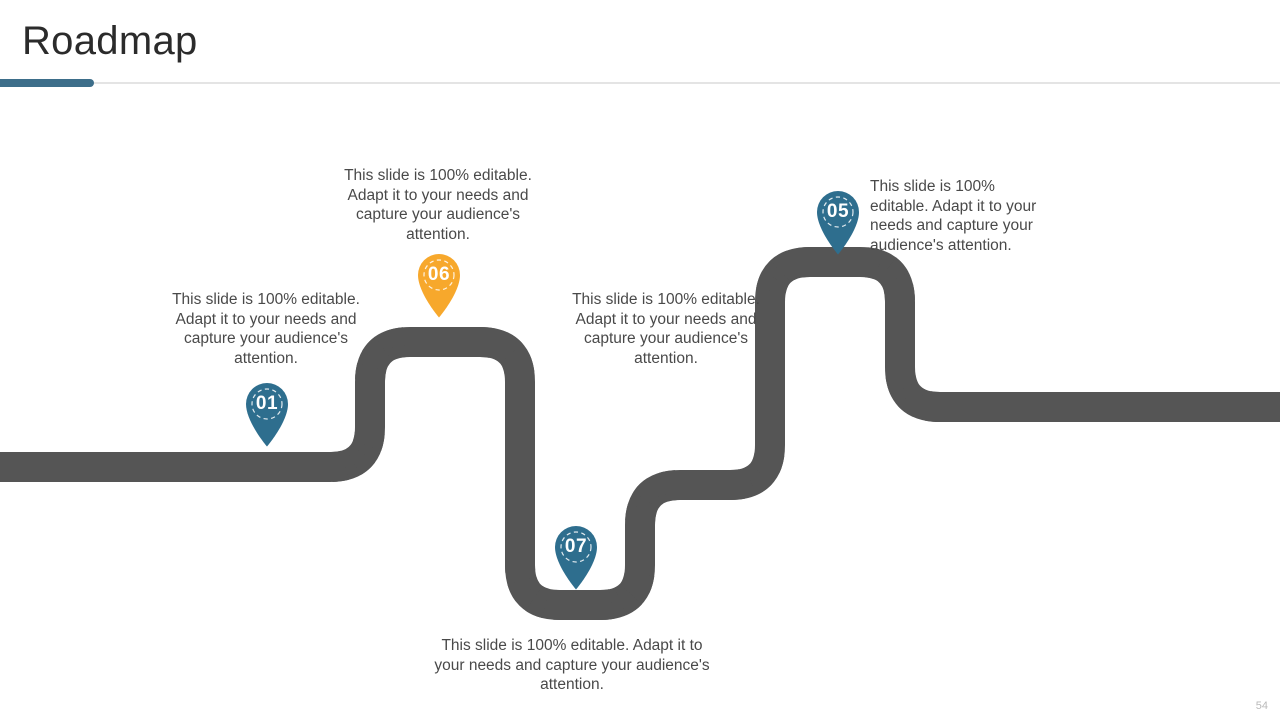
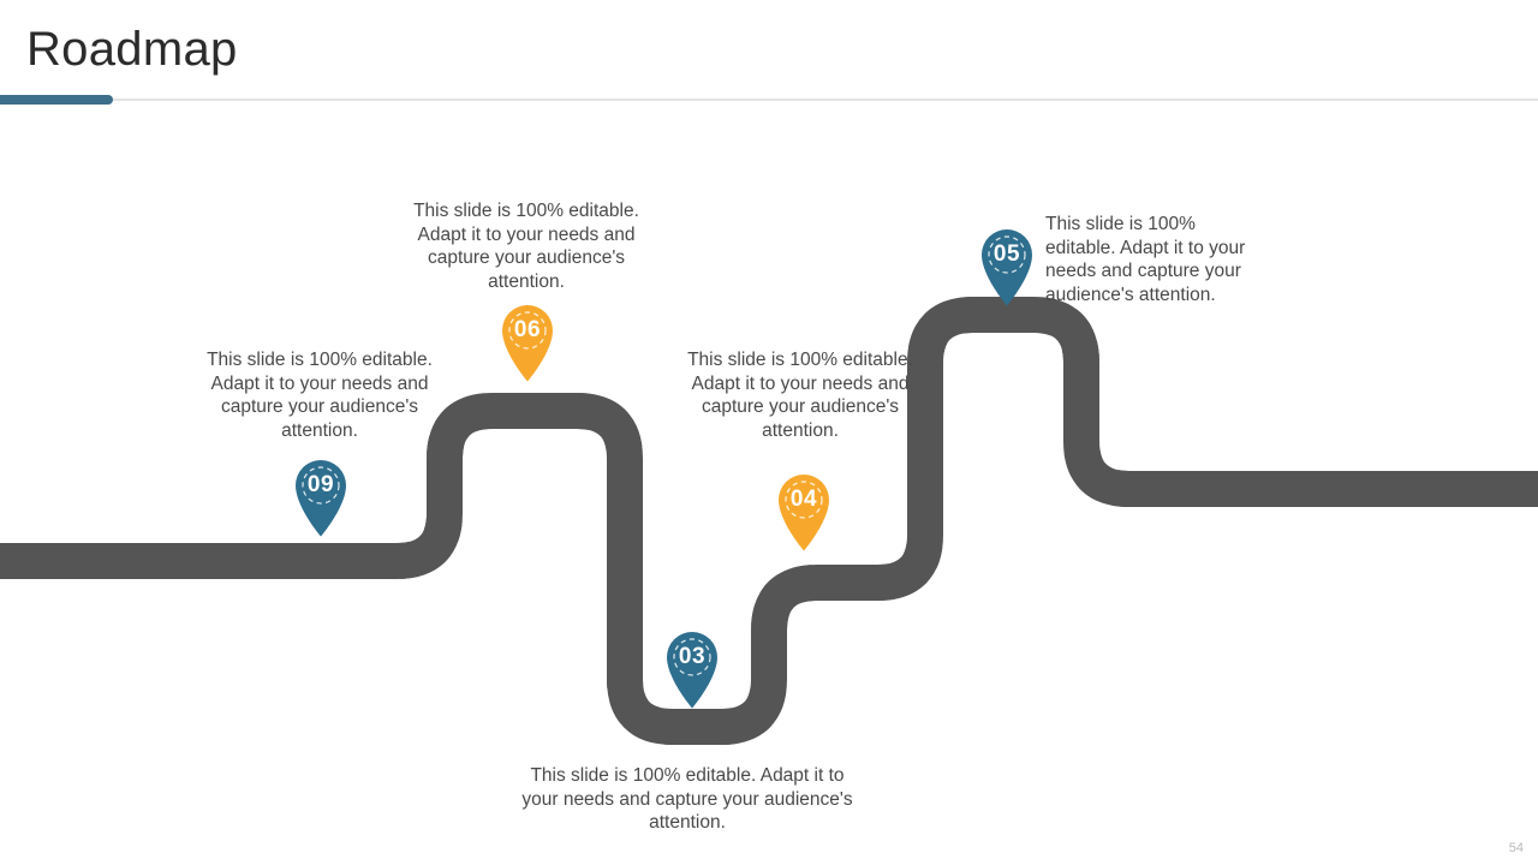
  Roadmap
  This slide is 100% editable. Adapt it to your needs and capture your audience's attention.
- 01
+ 09
  This slide is 100% editable. Adapt it to your needs and capture your audience's attention.
  06
- 07
+ 03
  This slide is 100% editable. Adapt it to your needs and capture your audience's attention.
  This slide is 100% editable. Adapt it to your needs and capture your audience's attention.
+ 04
  05
  This slide is 100% editable. Adapt it to your needs and capture your audience's attention.
  54
